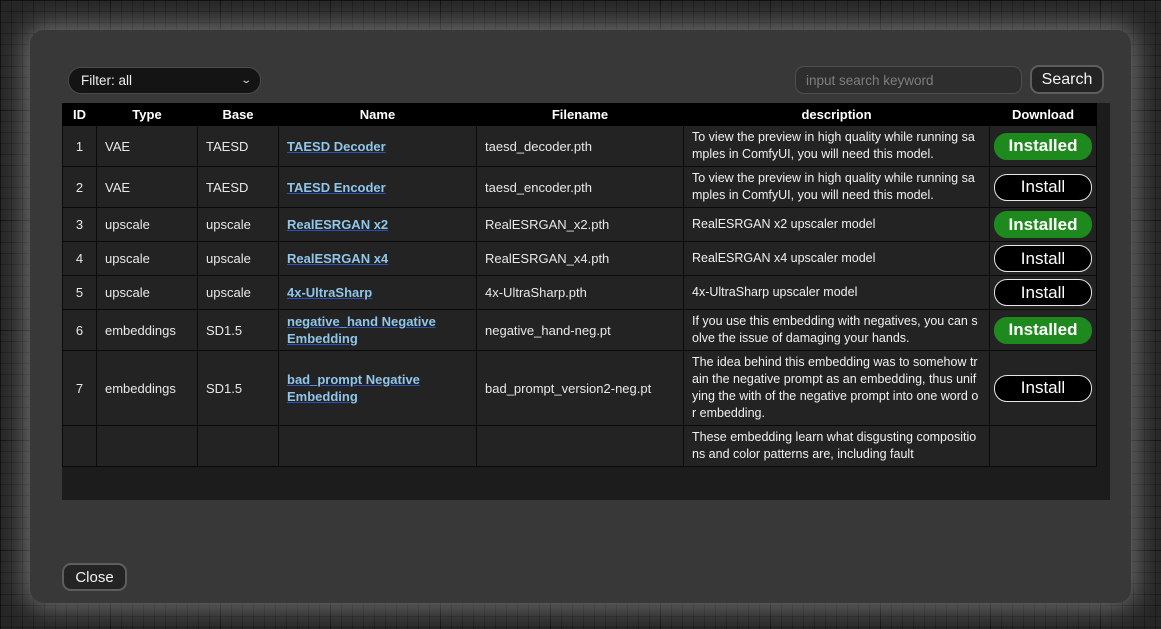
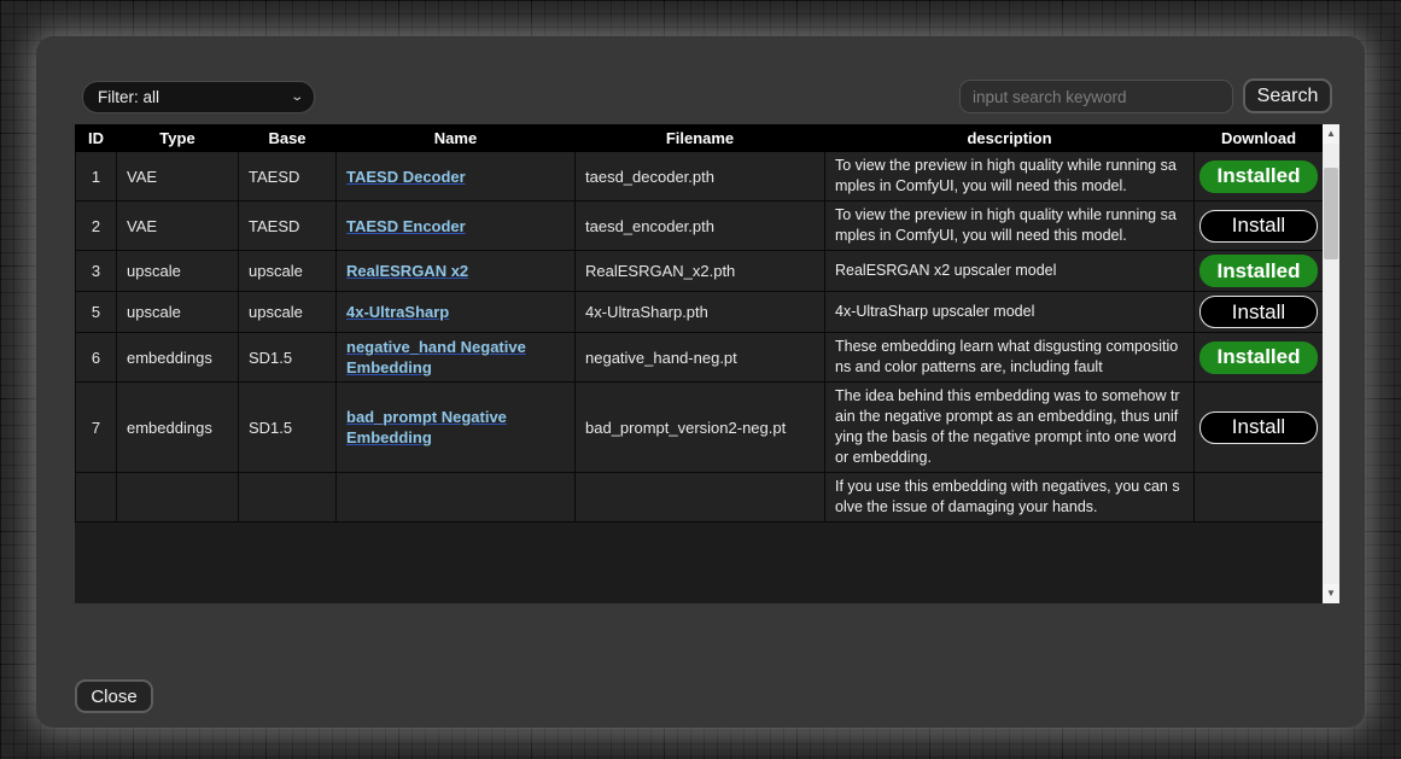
  Filter: all
  ⌄
  input search keyword
  Search
  ID	Type	Base	Name	Filename	description	Download
  1	VAE	TAESD	TAESD Decoder	taesd_decoder.pth	To view the preview in high quality while running samples in ComfyUI, you will need this model.	Installed
  2	VAE	TAESD	TAESD Encoder	taesd_encoder.pth	To view the preview in high quality while running samples in ComfyUI, you will need this model.	Install
  3	upscale	upscale	RealESRGAN x2	RealESRGAN_x2.pth	RealESRGAN x2 upscaler model	Installed
- 4	upscale	upscale	RealESRGAN x4	RealESRGAN_x4.pth	RealESRGAN x4 upscaler model	Install
  5	upscale	upscale	4x-UltraSharp	4x-UltraSharp.pth	4x-UltraSharp upscaler model	Install
- 6	embeddings	SD1.5	negative_hand Negative Embedding	negative_hand-neg.pt	If you use this embedding with negatives, you can solve the issue of damaging your hands.	Installed
+ 6	embeddings	SD1.5	negative_hand Negative Embedding	negative_hand-neg.pt	These embedding learn what disgusting compositions and color patterns are, including fault	Installed
- 7	embeddings	SD1.5	bad_prompt Negative Embedding	bad_prompt_version2-neg.pt	The idea behind this embedding was to somehow train the negative prompt as an embedding, thus unifying the with of the negative prompt into one word or embedding.	Install
+ 7	embeddings	SD1.5	bad_prompt Negative Embedding	bad_prompt_version2-neg.pt	The idea behind this embedding was to somehow train the negative prompt as an embedding, thus unifying the basis of the negative prompt into one word or embedding.	Install
- 					These embedding learn what disgusting compositions and color patterns are, including fault
+ 					If you use this embedding with negatives, you can solve the issue of damaging your hands.
+ ▲
+ ▼
  Close
